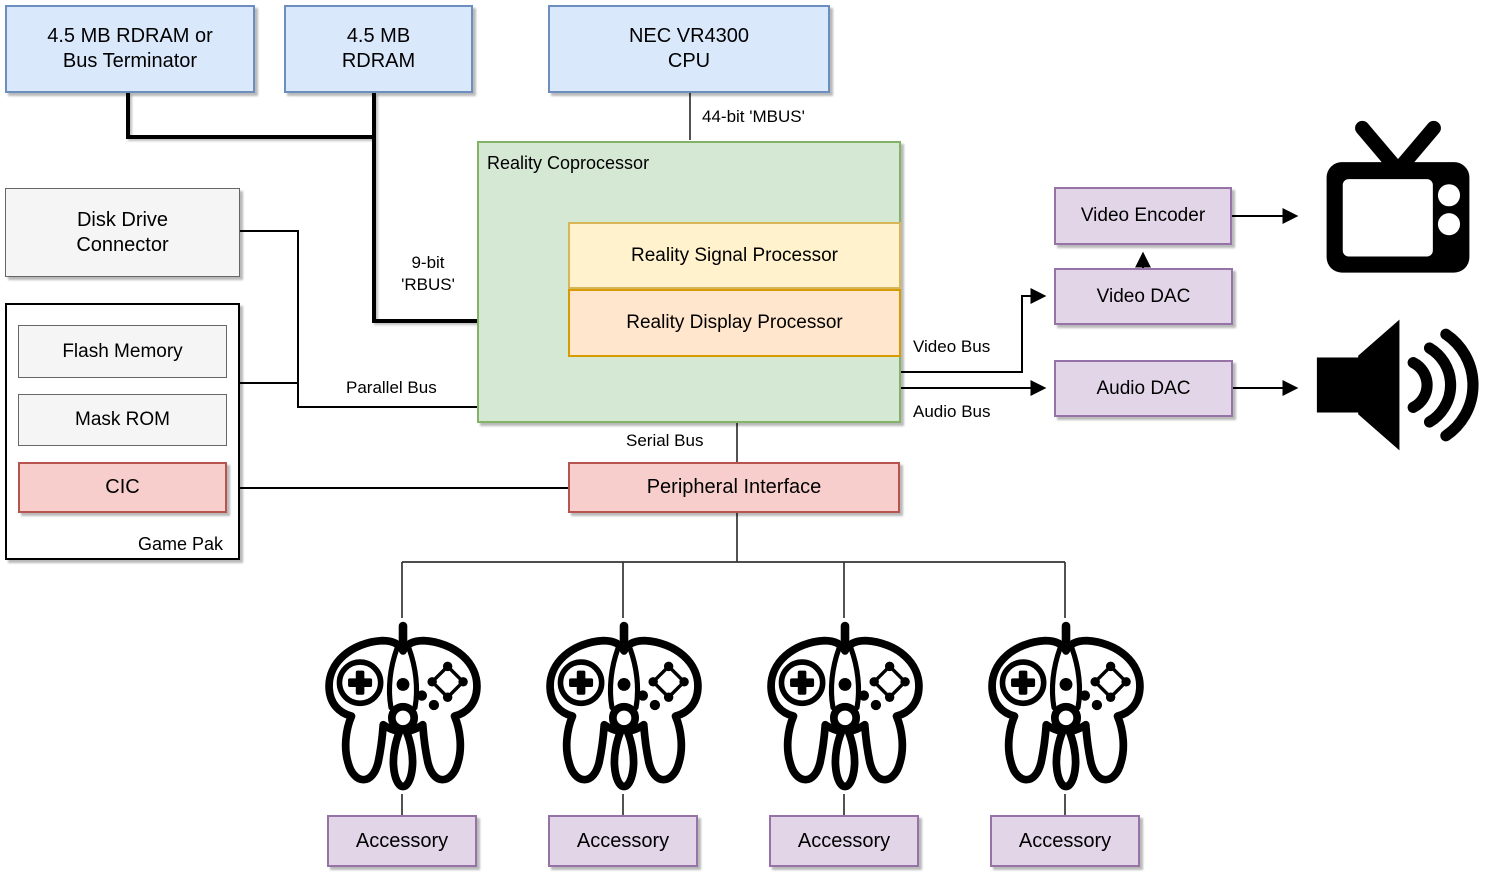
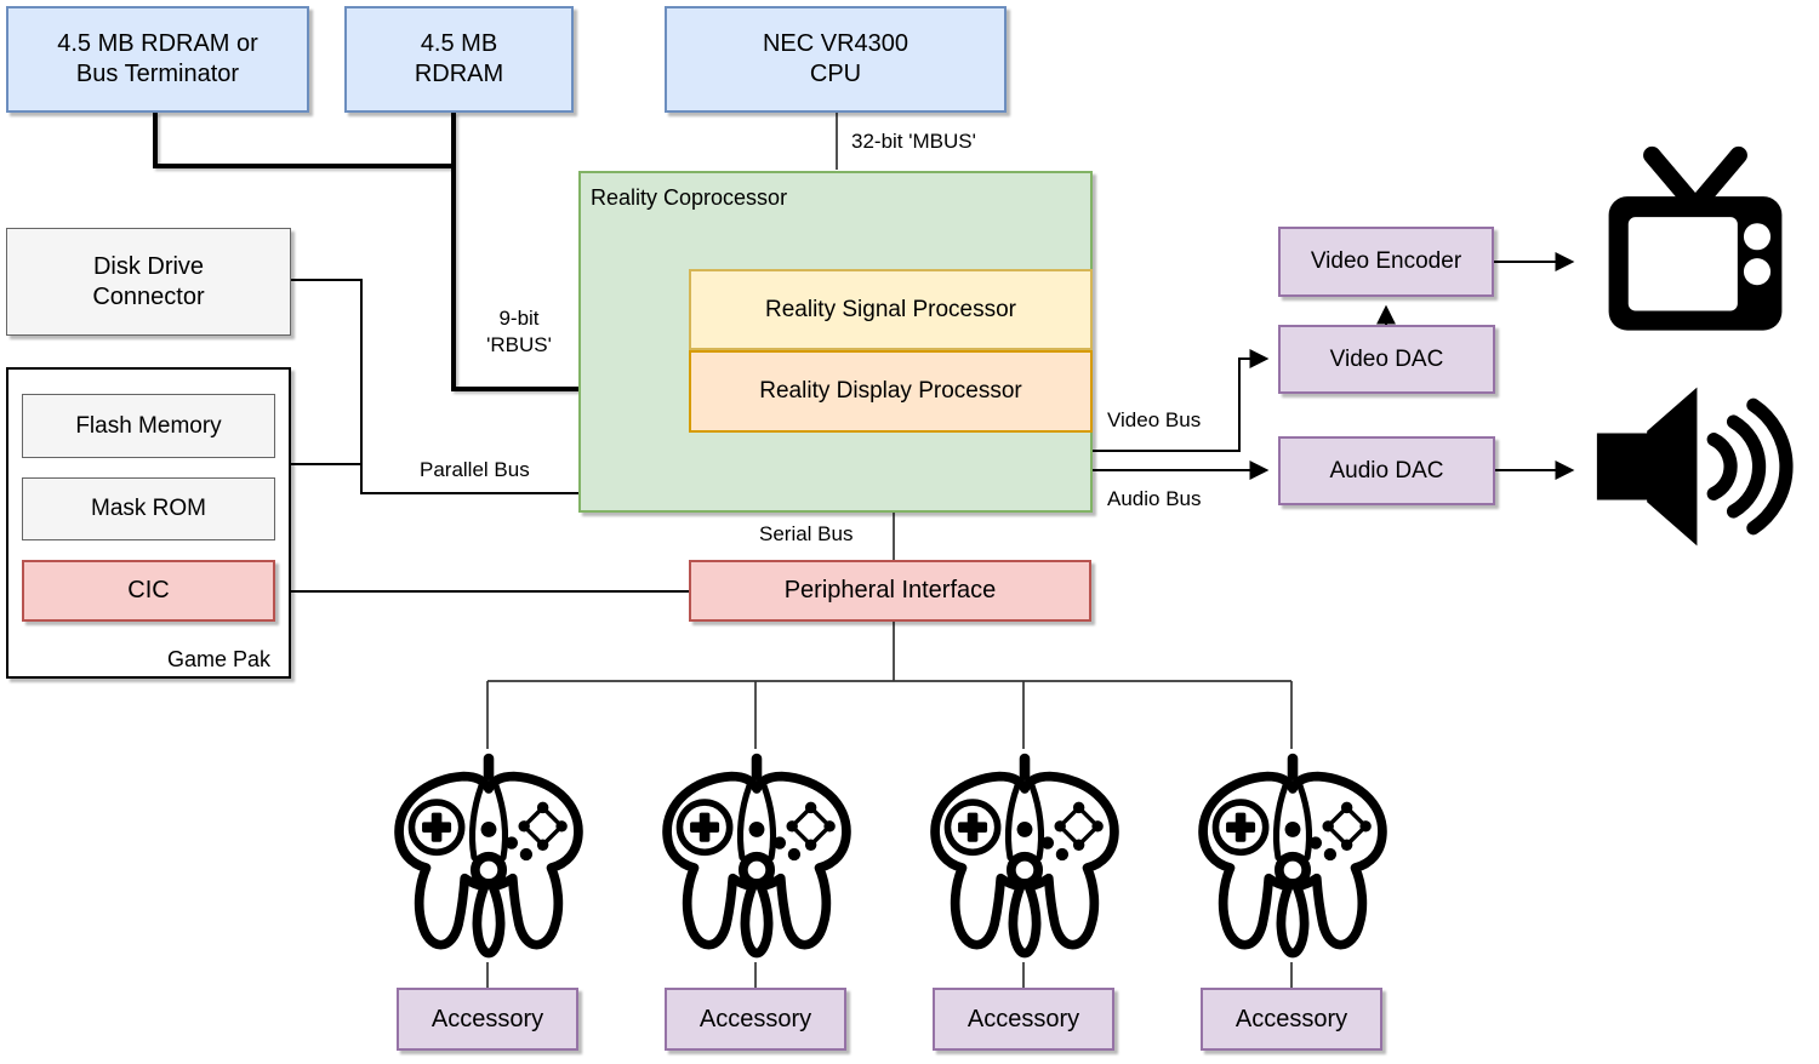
  4.5 MB RDRAM or
  Bus Terminator
  4.5 MB
  RDRAM
  NEC VR4300
  CPU
  Reality Coprocessor
  Reality Signal Processor
  Reality Display Processor
  Disk Drive
  Connector
  Game Pak
  Flash Memory
  Mask ROM
  CIC
  Peripheral Interface
  Video Encoder
  Video DAC
  Audio DAC
- 44-bit 'MBUS'
+ 32-bit 'MBUS'
  9-bit
  'RBUS'
  Parallel Bus
  Serial Bus
  Video Bus
  Audio Bus
  Accessory
  Accessory
  Accessory
  Accessory
